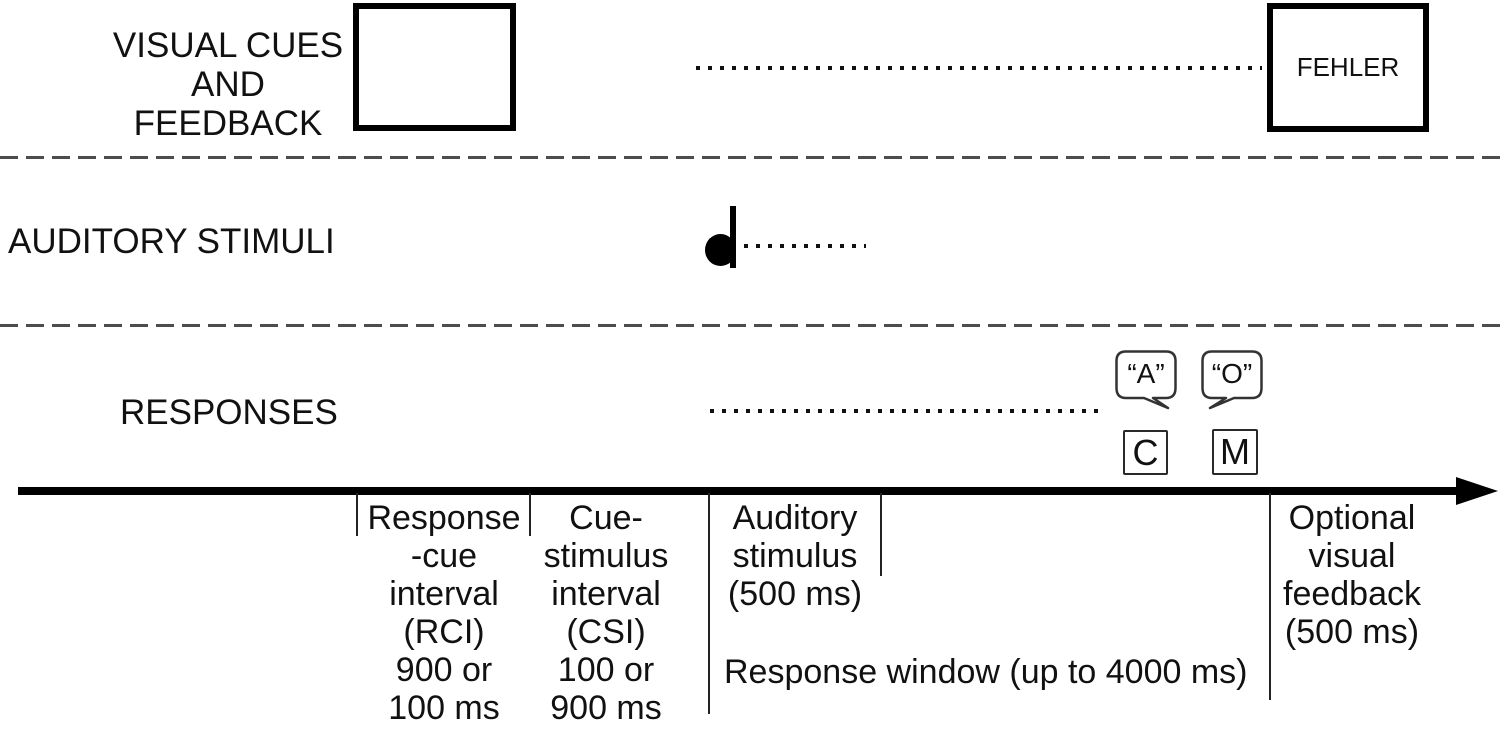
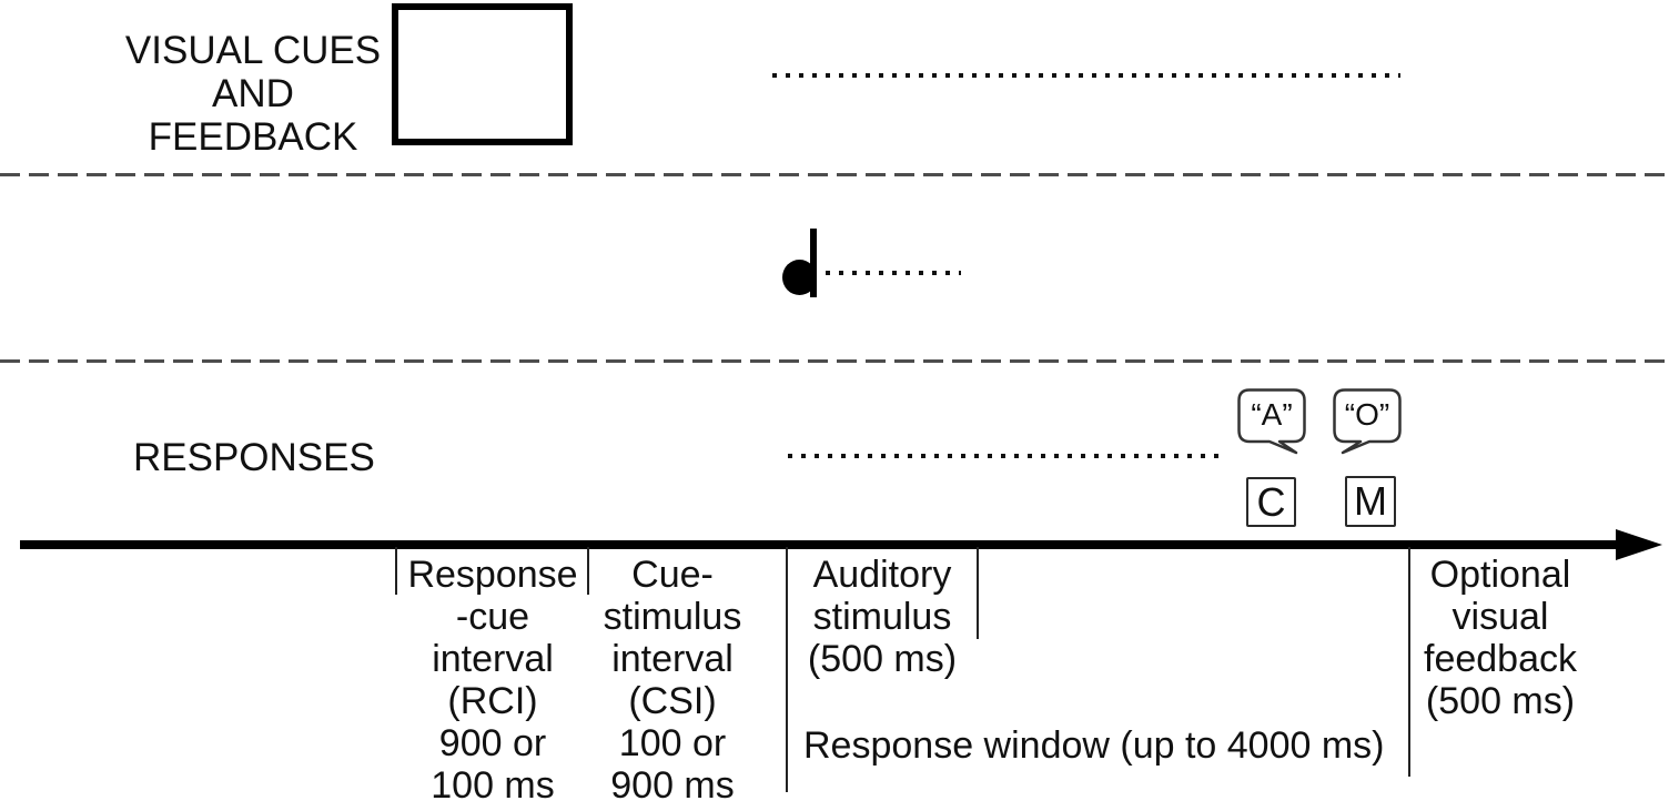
  VISUAL CUES
  AND FEEDBACK
- FEHLER
- AUDITORY STIMULI
  RESPONSES
  “A”
  “O”
  C
  M
  Response
  -cue
  interval
  (RCI)
  900 or
  100 ms
  Cue-
  stimulus
  interval
  (CSI)
  100 or
  900 ms
  Auditory
  stimulus
  (500 ms)
  Response window (up to 4000 ms)
  Optional
  visual
  feedback
  (500 ms)
